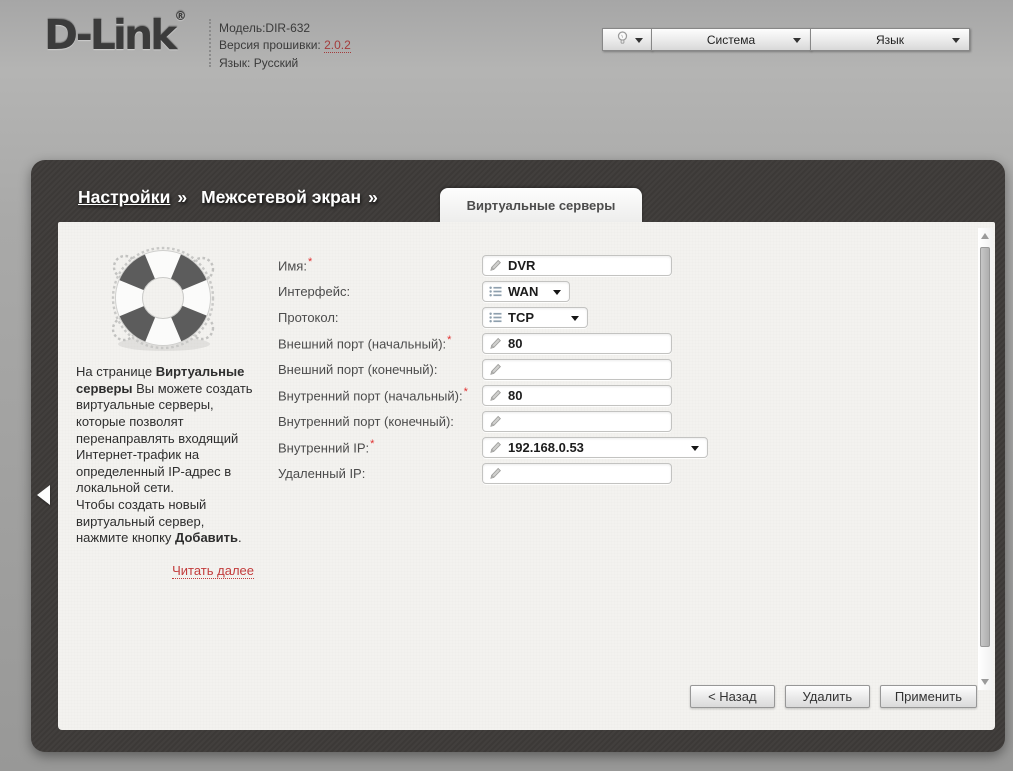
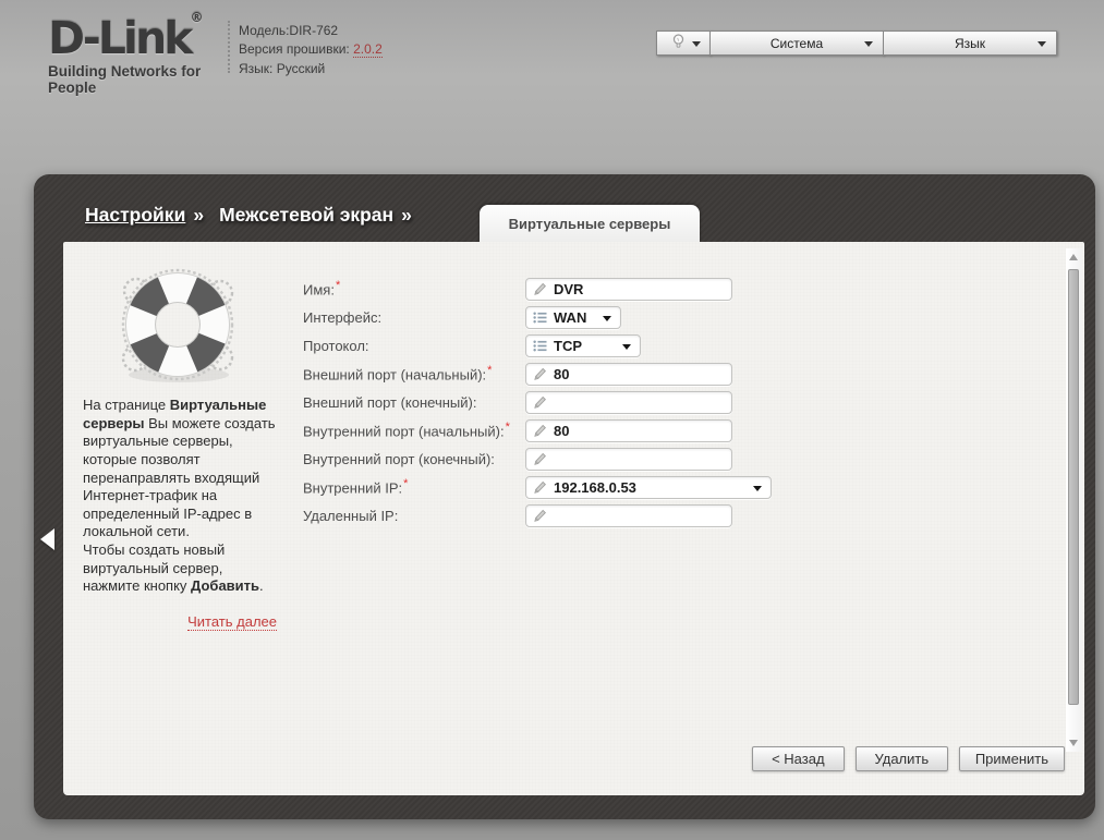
  D-Link®
+ Building Networks for People
- Модель:DIR-632
+ Модель:DIR-762
  Версия прошивки: 2.0.2
  Язык: Русский
  Система
  Язык
  Настройки » Межсетевой экран »
  Виртуальные серверы
  На странице Виртуальные серверы Вы можете создать виртуальные серверы, которые позволят перенаправлять входящий Интернет-трафик на определенный IP-адрес в локальной сети.
  Чтобы создать новый виртуальный сервер, нажмите кнопку Добавить.
  Читать далее
  Имя:*
  DVR
  Интерфейс:
  WAN
  Протокол:
  TCP
  Внешний порт (начальный):*
  80
  Внешний порт (конечный):
  Внутренний порт (начальный):*
  80
  Внутренний порт (конечный):
  Внутренний IP:*
  192.168.0.53
  Удаленный IP:
  < Назад
  Удалить
  Применить
